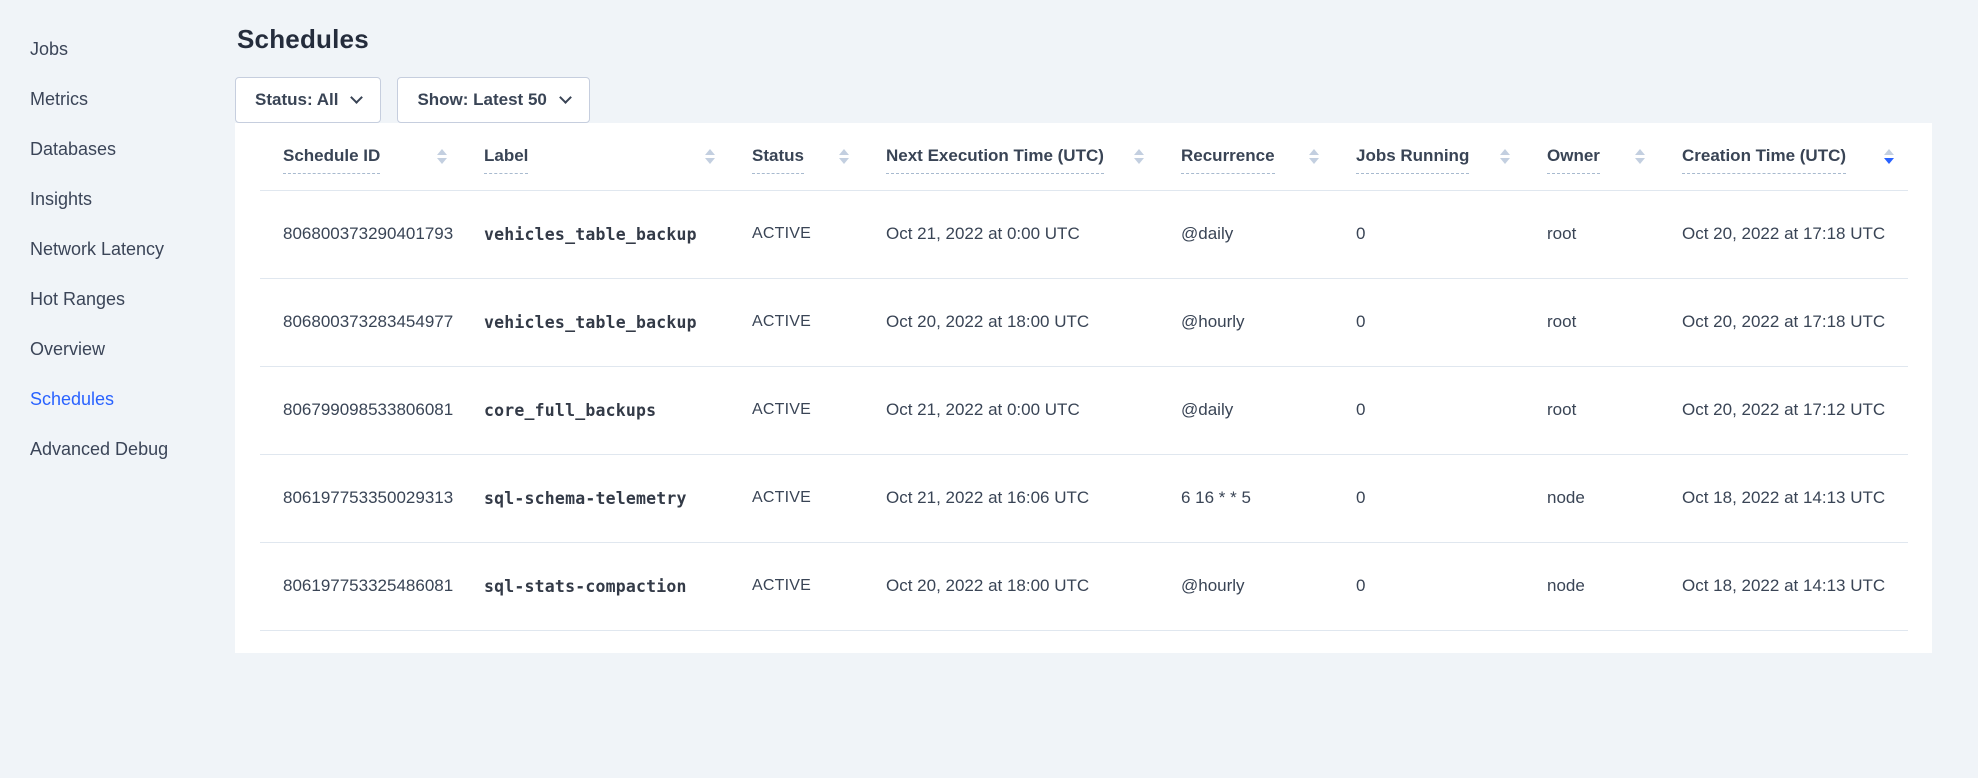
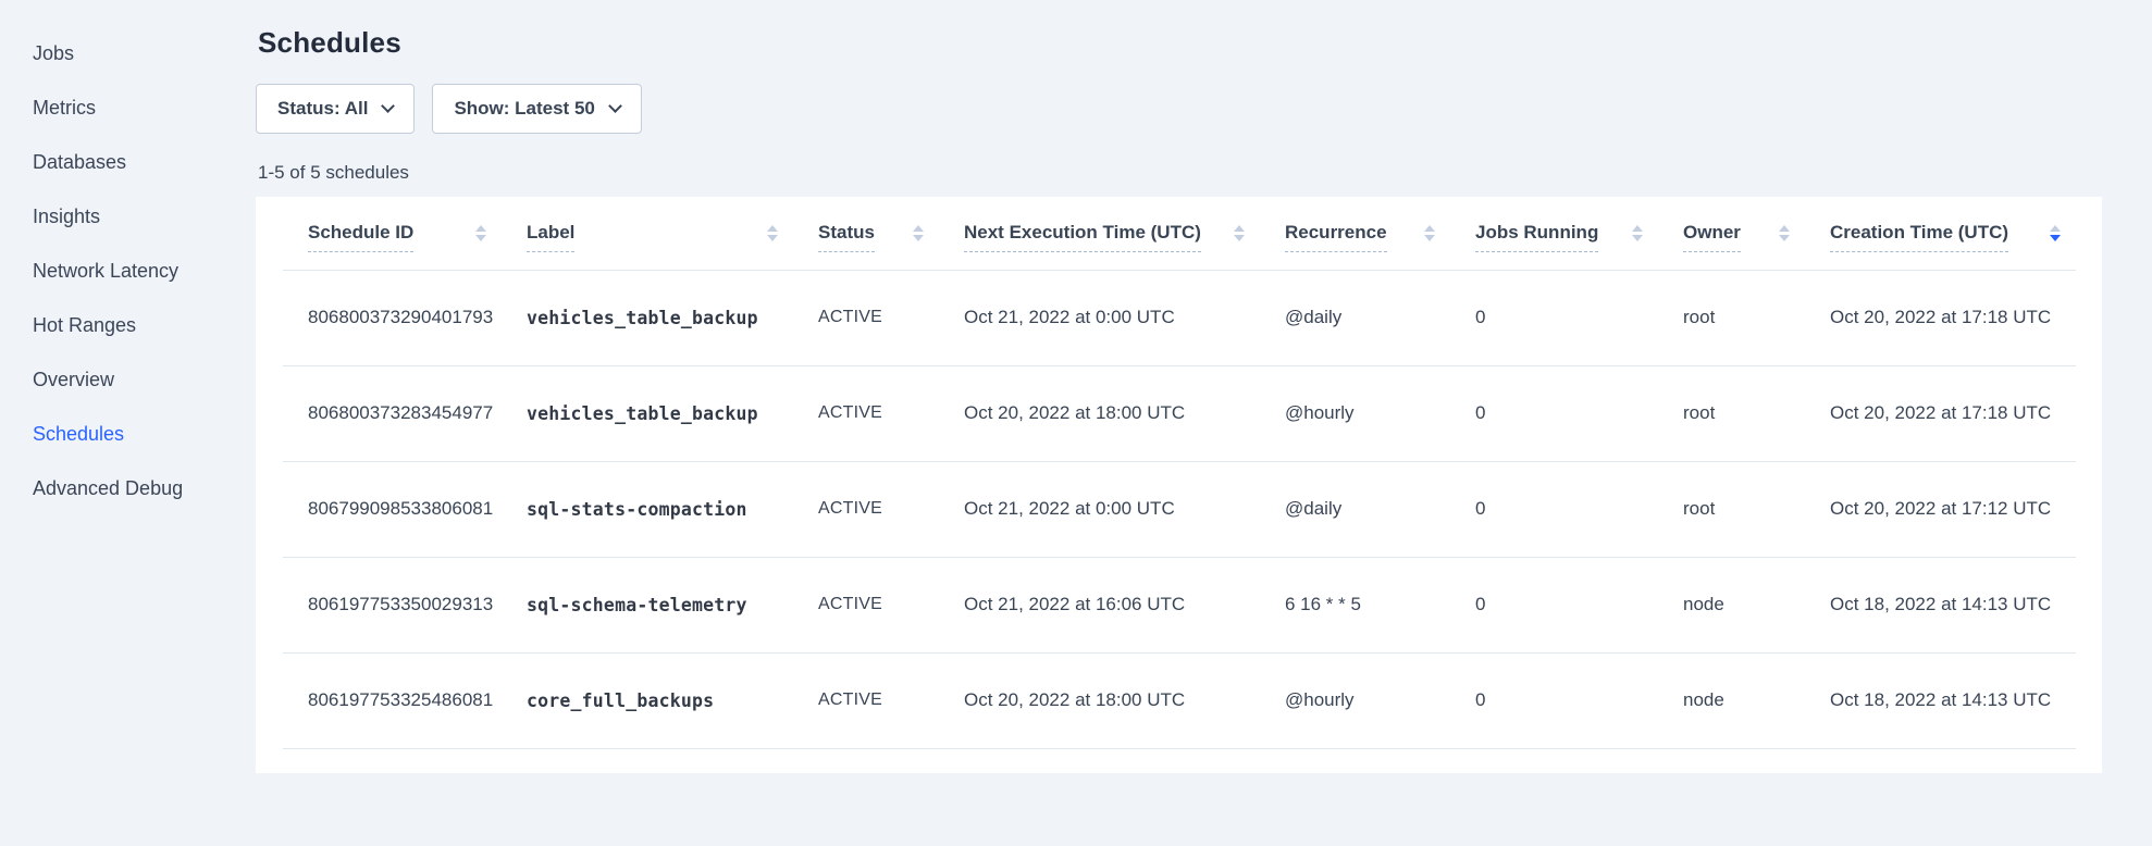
  Jobs
  Metrics
  Databases
  Insights
  Network Latency
  Hot Ranges
  Overview
  Schedules
  Advanced Debug
  Schedules
  Status: All
  Show: Latest 50
+ 1-5 of 5 schedules
  Schedule ID	Label	Status	Next Execution Time (UTC)	Recurrence	Jobs Running	Owner	Creation Time (UTC)
  806800373290401793	vehicles_table_backup	ACTIVE	Oct 21, 2022 at 0:00 UTC	@daily	0	root	Oct 20, 2022 at 17:18 UTC
  806800373283454977	vehicles_table_backup	ACTIVE	Oct 20, 2022 at 18:00 UTC	@hourly	0	root	Oct 20, 2022 at 17:18 UTC
- 806799098533806081	core_full_backups	ACTIVE	Oct 21, 2022 at 0:00 UTC	@daily	0	root	Oct 20, 2022 at 17:12 UTC
+ 806799098533806081	sql-stats-compaction	ACTIVE	Oct 21, 2022 at 0:00 UTC	@daily	0	root	Oct 20, 2022 at 17:12 UTC
  806197753350029313	sql-schema-telemetry	ACTIVE	Oct 21, 2022 at 16:06 UTC	6 16 * * 5	0	node	Oct 18, 2022 at 14:13 UTC
- 806197753325486081	sql-stats-compaction	ACTIVE	Oct 20, 2022 at 18:00 UTC	@hourly	0	node	Oct 18, 2022 at 14:13 UTC
+ 806197753325486081	core_full_backups	ACTIVE	Oct 20, 2022 at 18:00 UTC	@hourly	0	node	Oct 18, 2022 at 14:13 UTC
